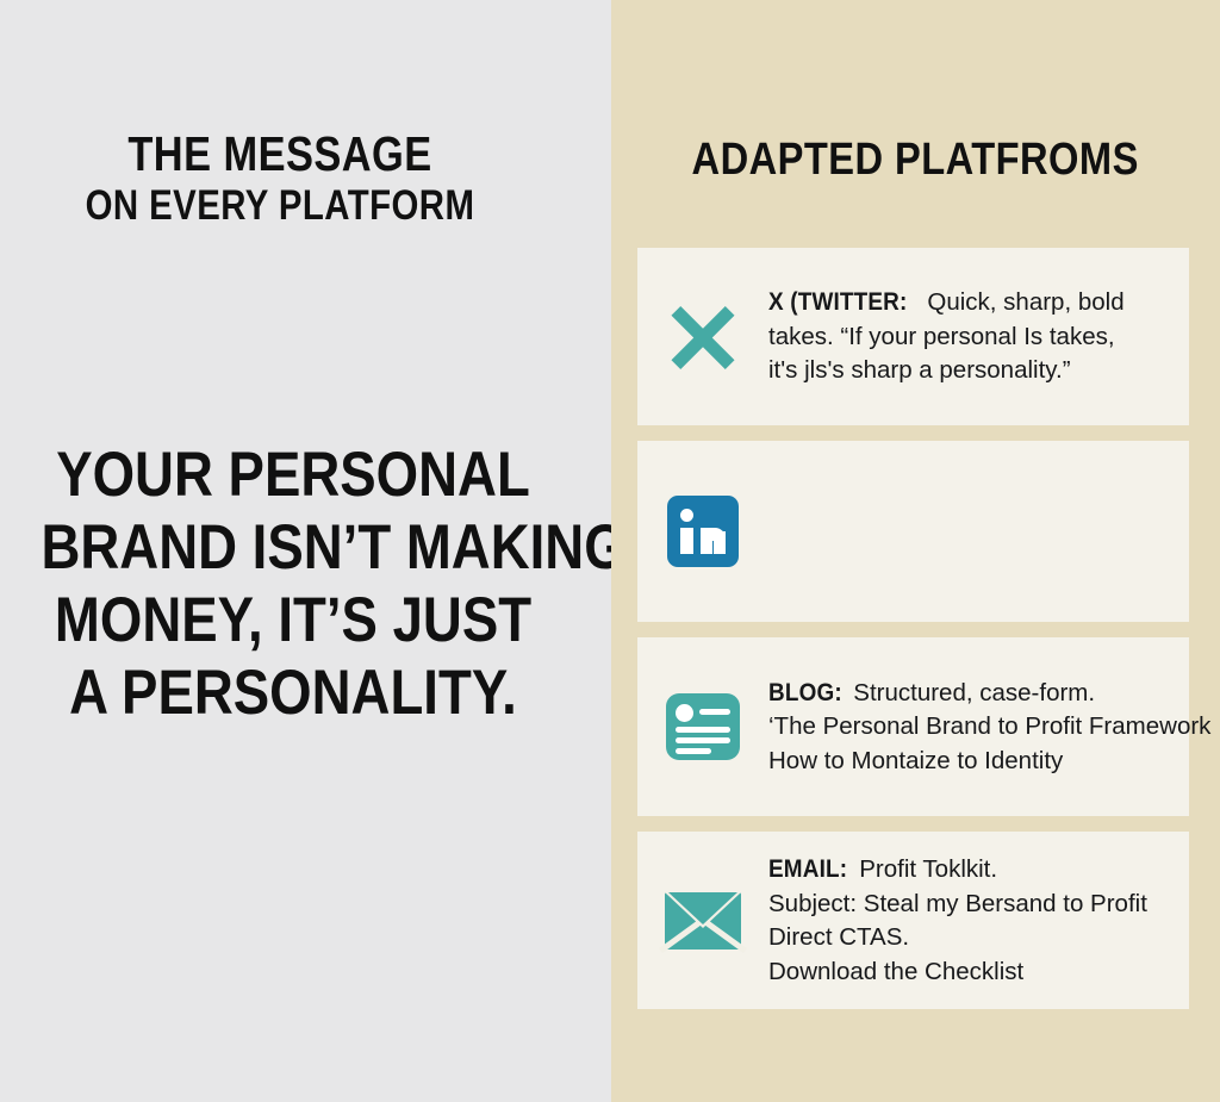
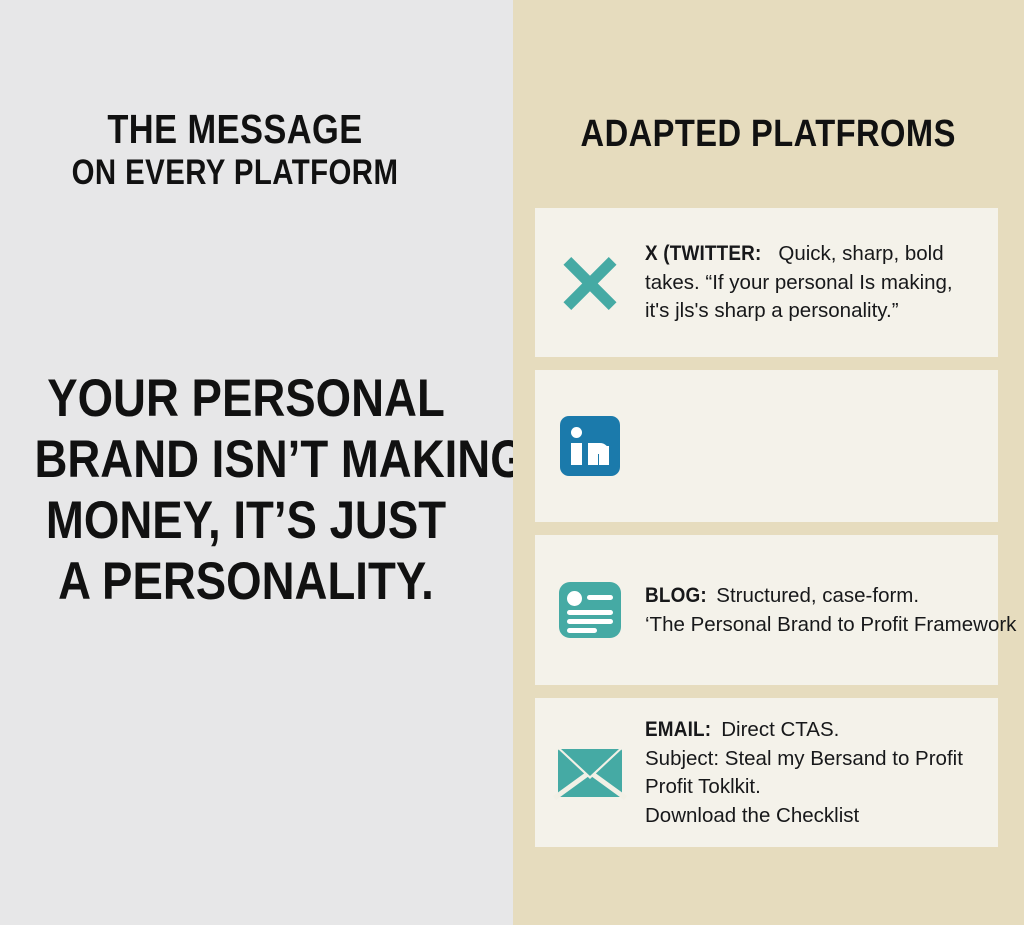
  THE MESSAGE
  ON EVERY PLATFORM
  YOUR PERSONAL
  BRAND ISN’T MAKING
  MONEY, IT’S JUST
  A PERSONALITY.
  ADAPTED PLATFROMS
  X (TWITTER: Quick, sharp, bold
- takes. “If your personal Is takes,
+ takes. “If your personal Is making,
  it's jls's sharp a personality.”
  BLOG: Structured, case-form.
  ‘The Personal Brand to Profit Framework
- How to Montaize to Identity
- EMAIL: Profit Toklkit.
+ EMAIL: Direct CTAS.
  Subject: Steal my Bersand to Profit
- Direct CTAS.
+ Profit Toklkit.
  Download the Checklist
